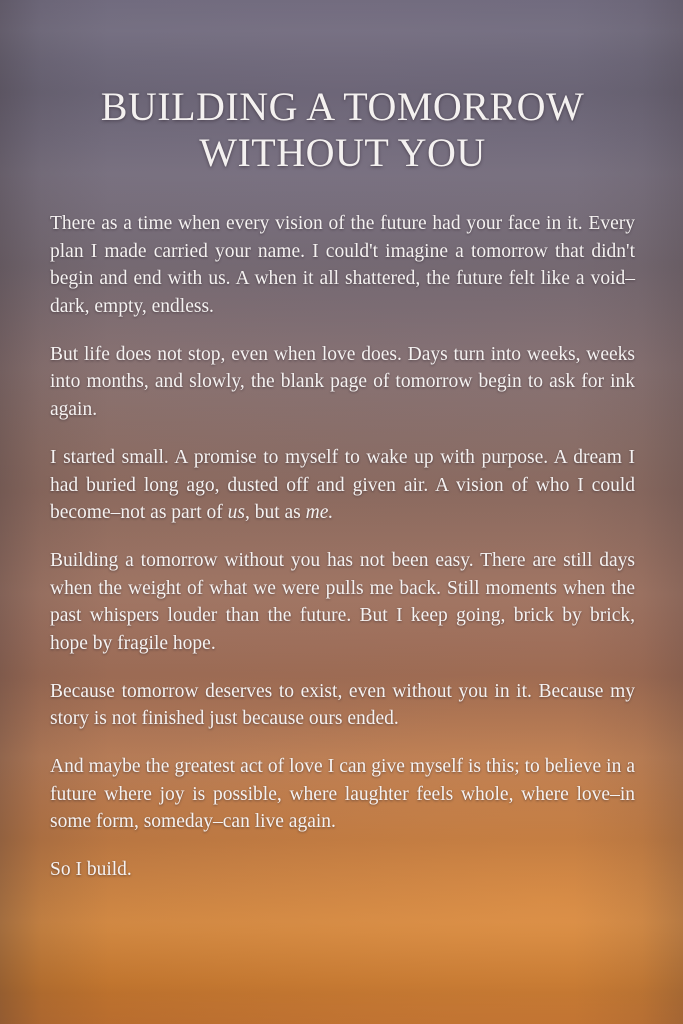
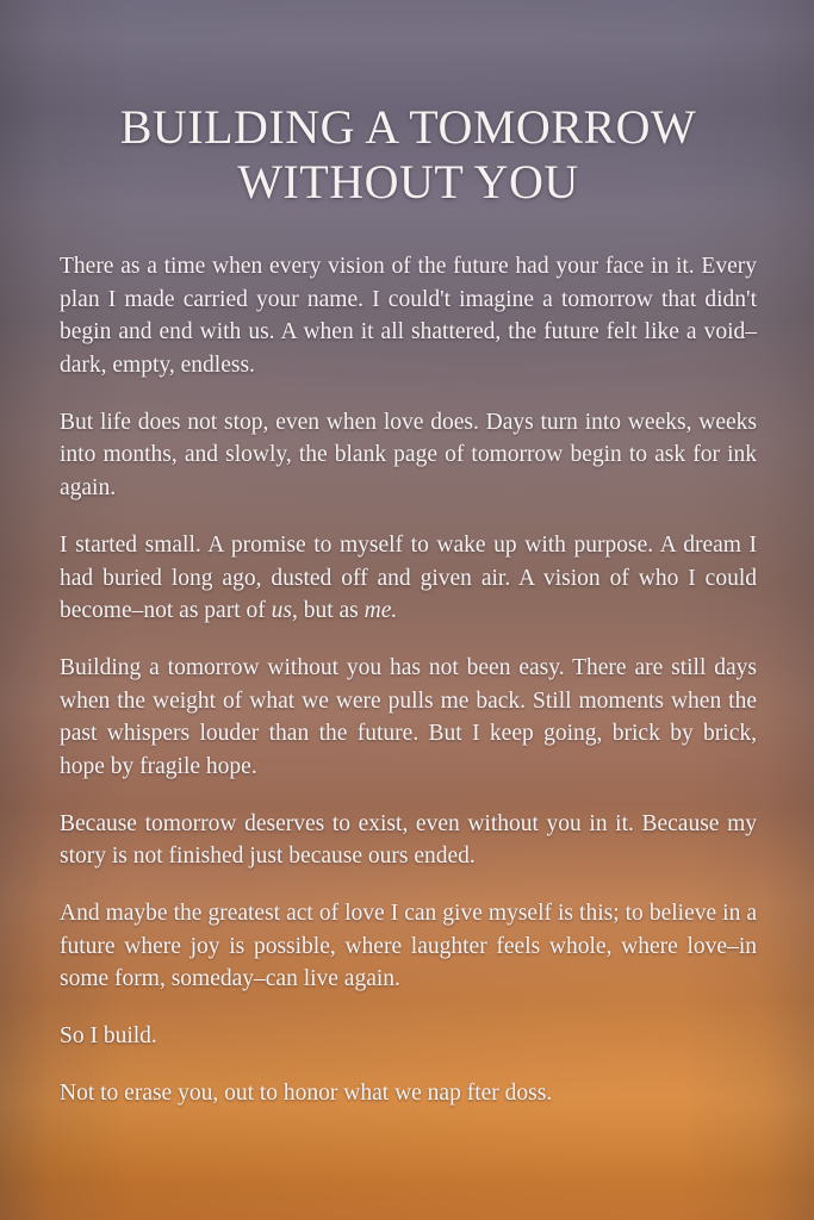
  BUILDING A TOMORROW WITHOUT YOU
  There as a time when every vision of the future had your face in it. Every plan I made carried your name. I could't imagine a tomorrow that didn't begin and end with us. A when it all shattered, the future felt like a void–dark, empty, endless.
  But life does not stop, even when love does. Days turn into weeks, weeks into months, and slowly, the blank page of tomorrow begin to ask for ink again.
  I started small. A promise to myself to wake up with purpose. A dream I had buried long ago, dusted off and given air. A vision of who I could become–not as part of us, but as me.
  Building a tomorrow without you has not been easy. There are still days when the weight of what we were pulls me back. Still moments when the past whispers louder than the future. But I keep going, brick by brick, hope by fragile hope.
  Because tomorrow deserves to exist, even without you in it. Because my story is not finished just because ours ended.
  And maybe the greatest act of love I can give myself is this; to believe in a future where joy is possible, where laughter feels whole, where love–in some form, someday–can live again.
  So I build.
+ Not to erase you, out to honor what we nap fter doss.
